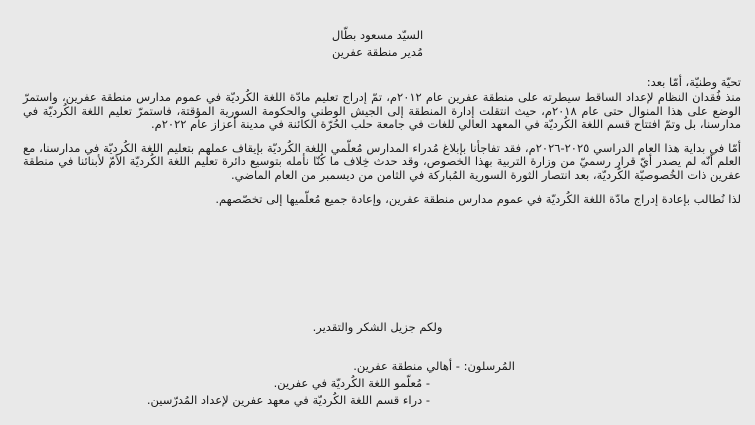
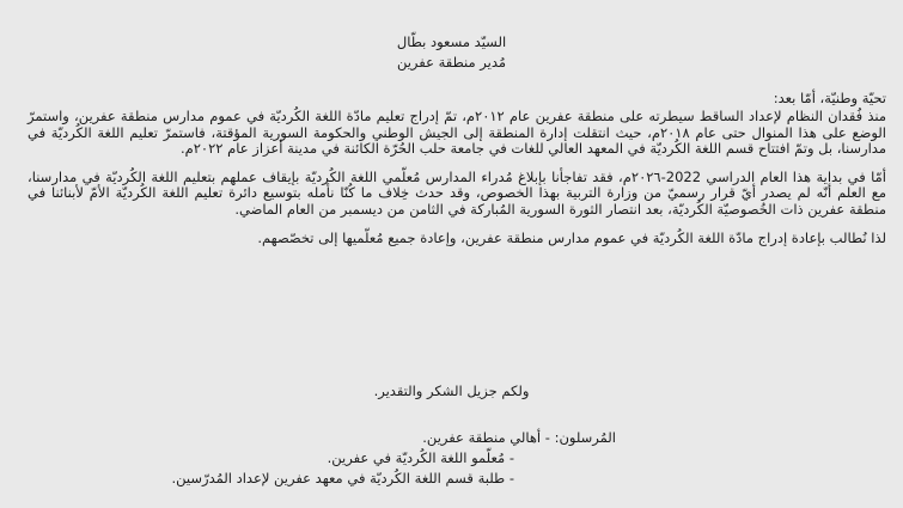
  السيّد مسعود بطّال
  مُدير منطقة عفرين
  تحيّة وطنيّة، أمّا بعد:
  منذ فُقدان النظام لإعداد الساقط سيطرته على منطقة عفرين عام ٢٠١٢م، تمّ إدراج تعليم مادّة اللغة الكُرديّة في عموم مدارس منطقة عفرين، واستمرّ الوضع على هذا المنوال حتى عام ٢٠١٨م، حيث انتقلت إدارة المنطقة إلى الجيش الوطني والحكومة السورية المؤقتة، فاستمرّ تعليم اللغة الكُرديّة في مدارسنا، بل وتمّ افتتاح قسم اللغة الكُرديّة في المعهد العالي للغات في جامعة حلب الحُرّة الكائنة في مدينة أعزاز عام ٢٠٢٢م.
- أمّا في بداية هذا العام الدراسي ٢٠٢٥-٢٠٢٦م، فقد تفاجأنا بإبلاغ مُدراء المدارس مُعلّمي اللغة الكُرديّة بإيقاف عملهم بتعليم اللغة الكُرديّة في مدارسنا، مع العلم أنّه لم يصدر أيّ قرار رسميّ من وزارة التربية بهذا الخصوص، وقد حدث خِلاف ما كُنّا نأمله بتوسيع دائرة تعليم اللغة الكُرديّة الأمّ لأبنائنا في منطقة عفرين ذات الخُصوصيّة الكُرديّة، بعد انتصار الثورة السورية المُباركة في الثامن من ديسمبر من العام الماضي.
+ أمّا في بداية هذا العام الدراسي 2022-٢٠٢٦م، فقد تفاجأنا بإبلاغ مُدراء المدارس مُعلّمي اللغة الكُرديّة بإيقاف عملهم بتعليم اللغة الكُرديّة في مدارسنا، مع العلم أنّه لم يصدر أيّ قرار رسميّ من وزارة التربية بهذا الخصوص، وقد حدث خِلاف ما كُنّا نأمله بتوسيع دائرة تعليم اللغة الكُرديّة الأمّ لأبنائنا في منطقة عفرين ذات الخُصوصيّة الكُرديّة، بعد انتصار الثورة السورية المُباركة في الثامن من ديسمبر من العام الماضي.
  لذا نُطالب بإعادة إدراج مادّة اللغة الكُرديّة في عموم مدارس منطقة عفرين، وإعادة جميع مُعلّميها إلى تخصّصهم.
  ولكم جزيل الشكر والتقدير.
  المُرسلون: - أهالي منطقة عفرين.
  - مُعلّمو اللغة الكُرديّة في عفرين.
- - دراء قسم اللغة الكُرديّة في معهد عفرين لإعداد المُدرّسين.
+ - طلبة قسم اللغة الكُرديّة في معهد عفرين لإعداد المُدرّسين.
